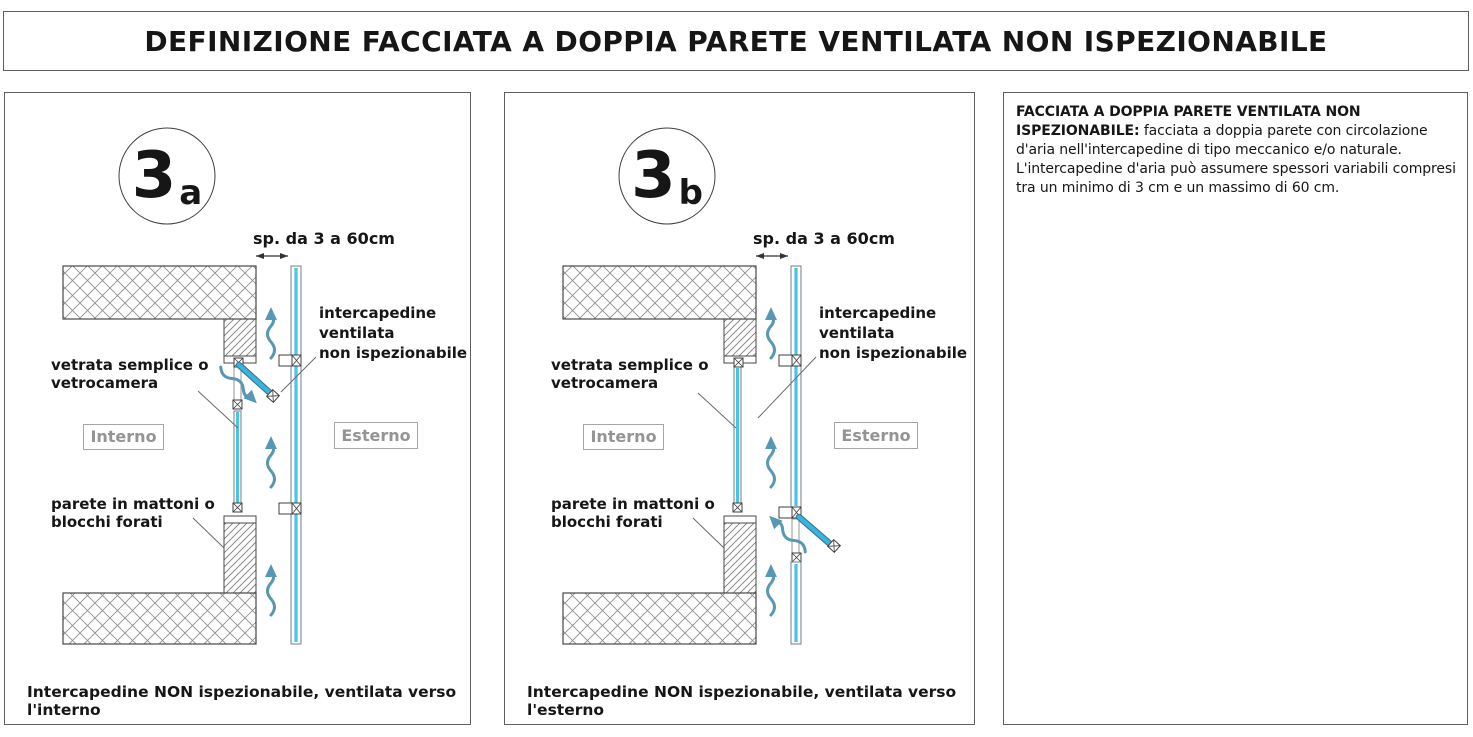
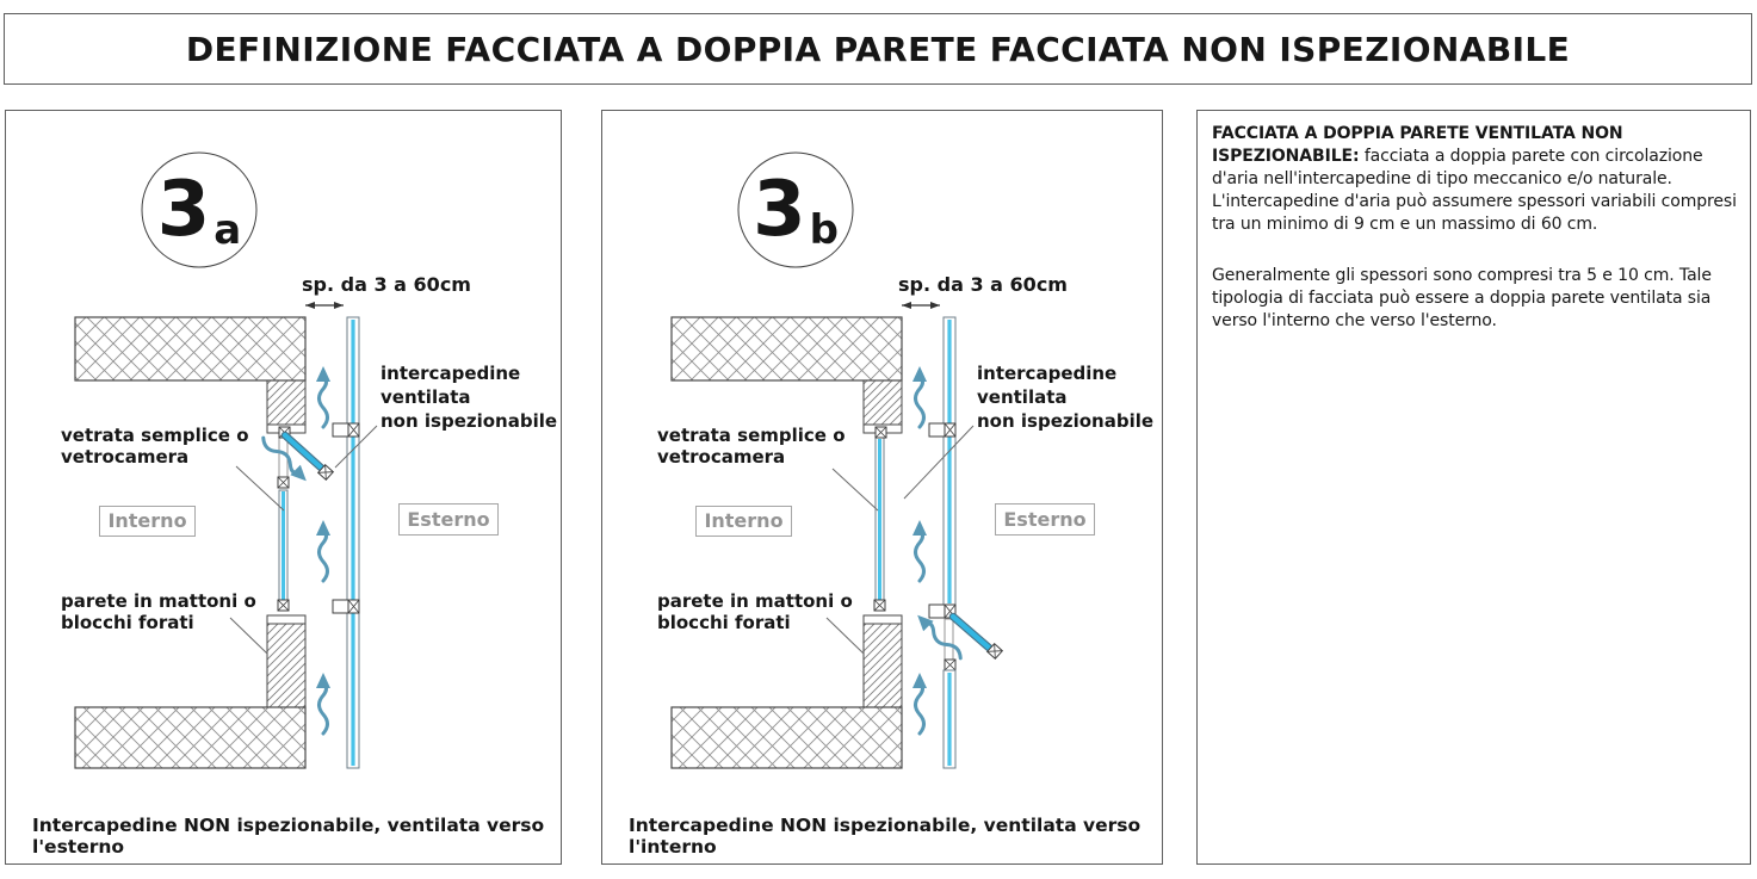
- DEFINIZIONE FACCIATA A DOPPIA PARETE VENTILATA NON ISPEZIONABILE
+ DEFINIZIONE FACCIATA A DOPPIA PARETE FACCIATA NON ISPEZIONABILE
  3
  a
  sp. da 3 a 60cm
  intercapedine
  ventilata
  non ispezionabile
  vetrata semplice o
  vetrocamera
  Interno
  Esterno
  parete in mattoni o
  blocchi forati
  Intercapedine NON ispezionabile, ventilata verso
- l'interno
+ l'esterno
  3
  b
  sp. da 3 a 60cm
  intercapedine
  ventilata
  non ispezionabile
  vetrata semplice o
  vetrocamera
  Interno
  Esterno
  parete in mattoni o
  blocchi forati
  Intercapedine NON ispezionabile, ventilata verso
- l'esterno
+ l'interno
- FACCIATA A DOPPIA PARETE VENTILATA NON ISPEZIONABILE: facciata a doppia parete con circolazione d'aria nell'intercapedine di tipo meccanico e/o naturale. L'intercapedine d'aria può assumere spessori variabili compresi tra un minimo di 3 cm e un massimo di 60 cm.
+ FACCIATA A DOPPIA PARETE VENTILATA NON ISPEZIONABILE: facciata a doppia parete con circolazione d'aria nell'intercapedine di tipo meccanico e/o naturale. L'intercapedine d'aria può assumere spessori variabili compresi tra un minimo di 9 cm e un massimo di 60 cm.
+ Generalmente gli spessori sono compresi tra 5 e 10 cm. Tale tipologia di facciata può essere a doppia parete ventilata sia verso l'interno che verso l'esterno.
